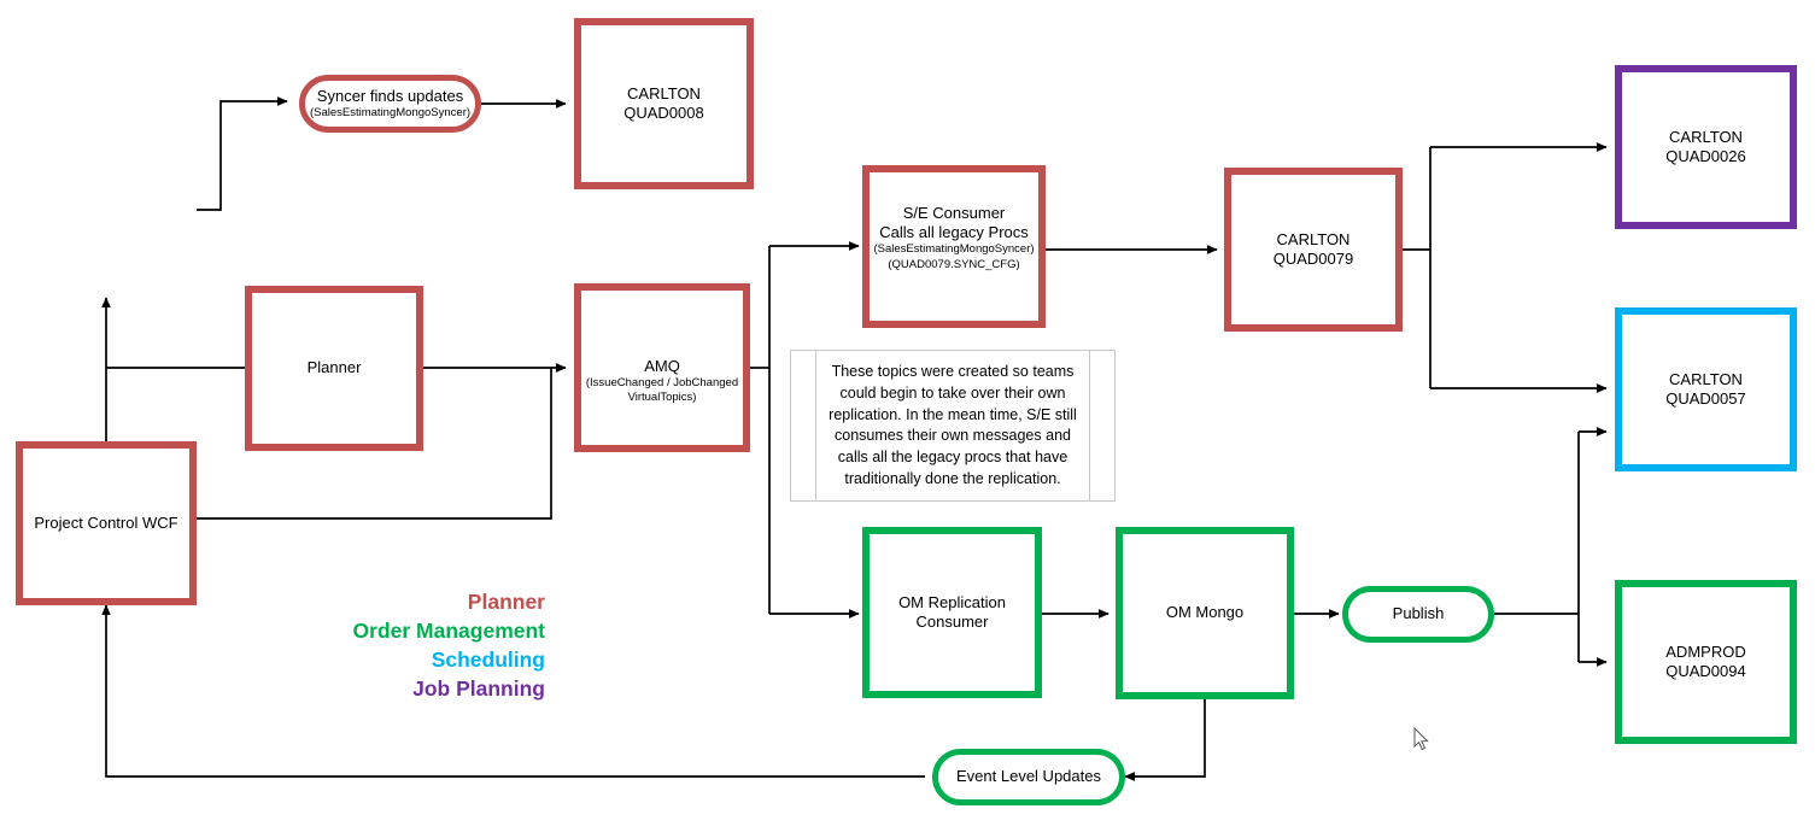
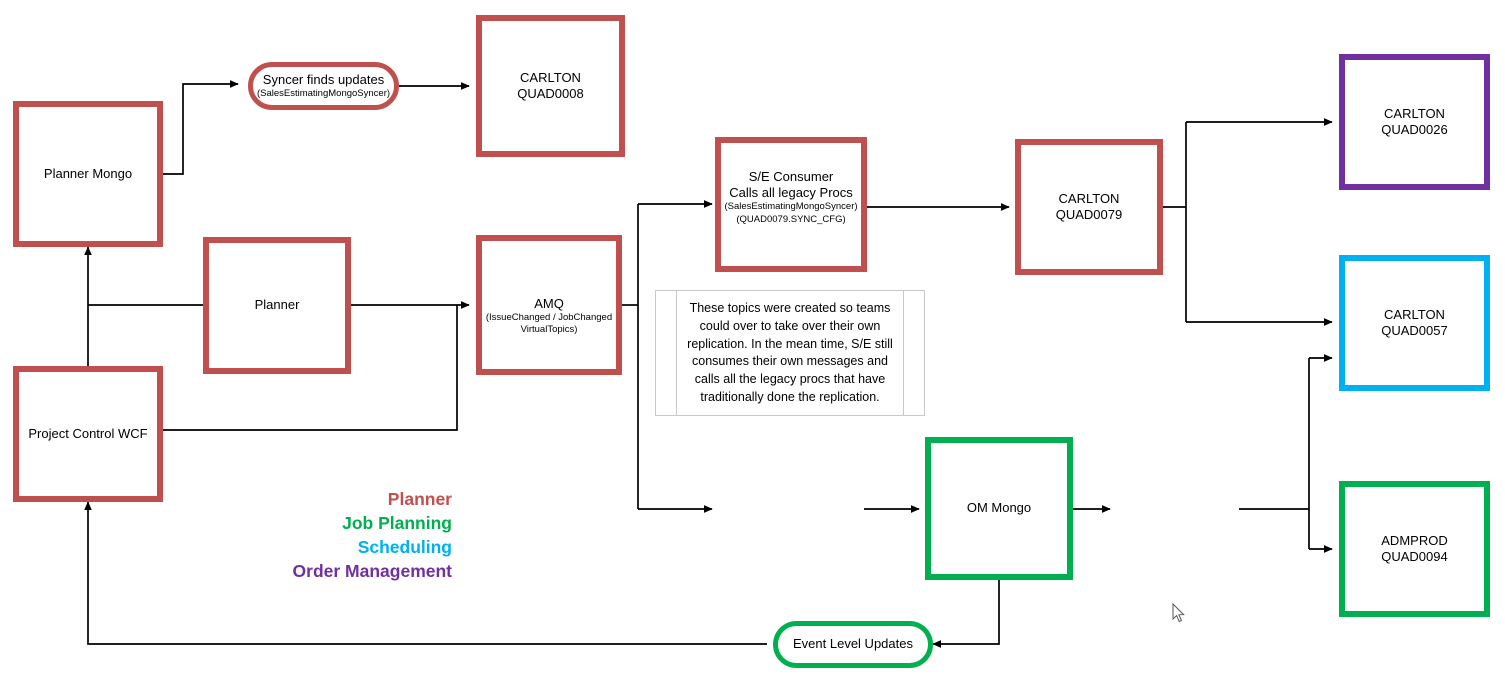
+ Planner Mongo
  Syncer finds updates
  (SalesEstimatingMongoSyncer)
  CARLTON
  QUAD0008
  Planner
  Project Control WCF
  AMQ
  (IssueChanged / JobChanged
  VirtualTopics)
  S/E Consumer
  Calls all legacy Procs
  (SalesEstimatingMongoSyncer)
  (QUAD0079.SYNC_CFG)
  CARLTON
  QUAD0079
  CARLTON
  QUAD0026
  CARLTON
  QUAD0057
- OM Replication
- Consumer
  OM Mongo
- Publish
  ADMPROD
  QUAD0094
  Event Level Updates
- These topics were created so teams could begin to take over their own replication. In the mean time, S/E still consumes their own messages and calls all the legacy procs that have traditionally done the replication.
+ These topics were created so teams could over to take over their own replication. In the mean time, S/E still consumes their own messages and calls all the legacy procs that have traditionally done the replication.
  Planner
- Order Management
+ Job Planning
  Scheduling
- Job Planning
+ Order Management
